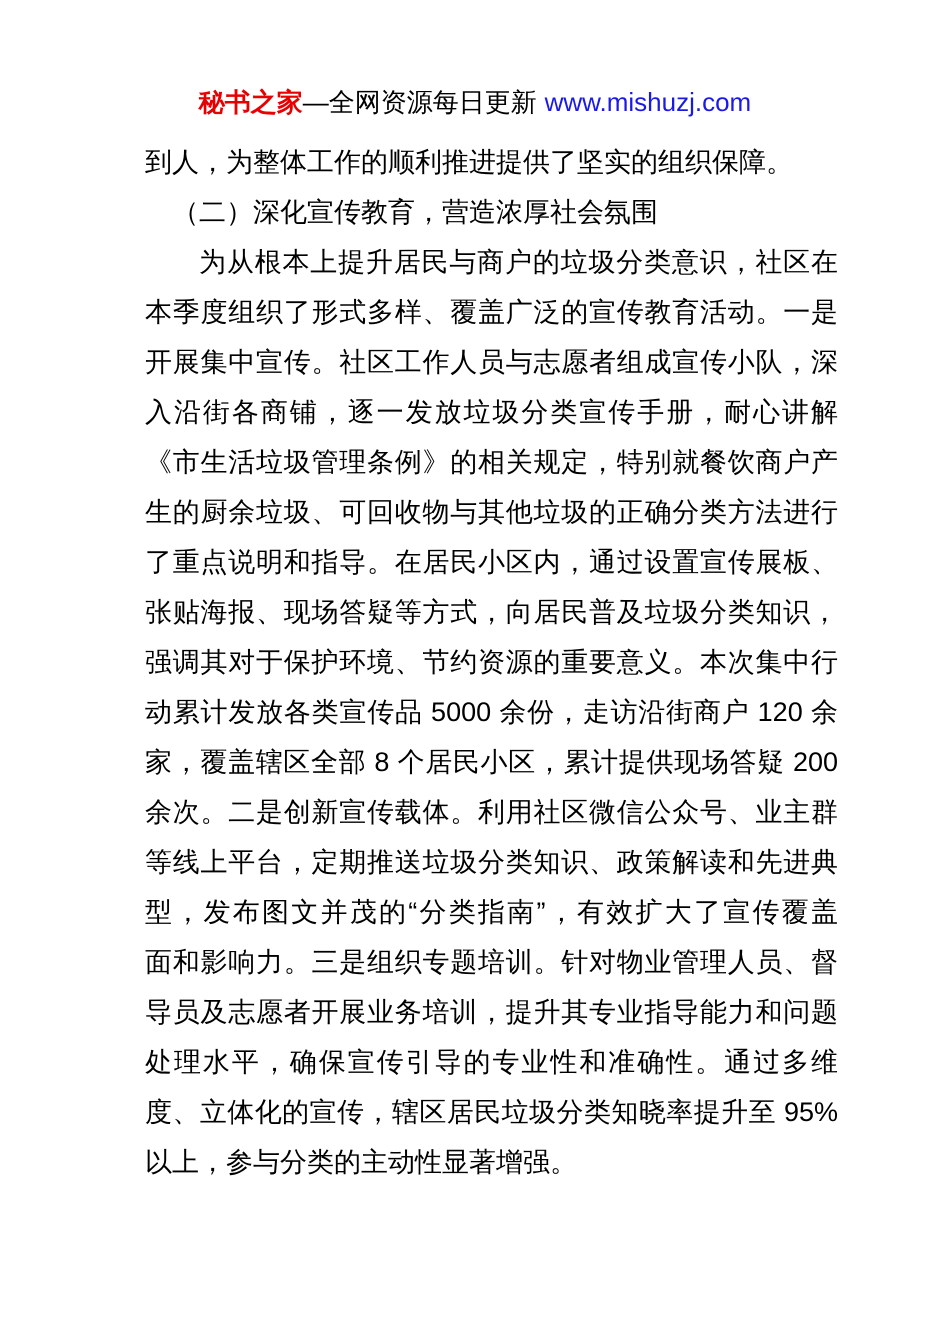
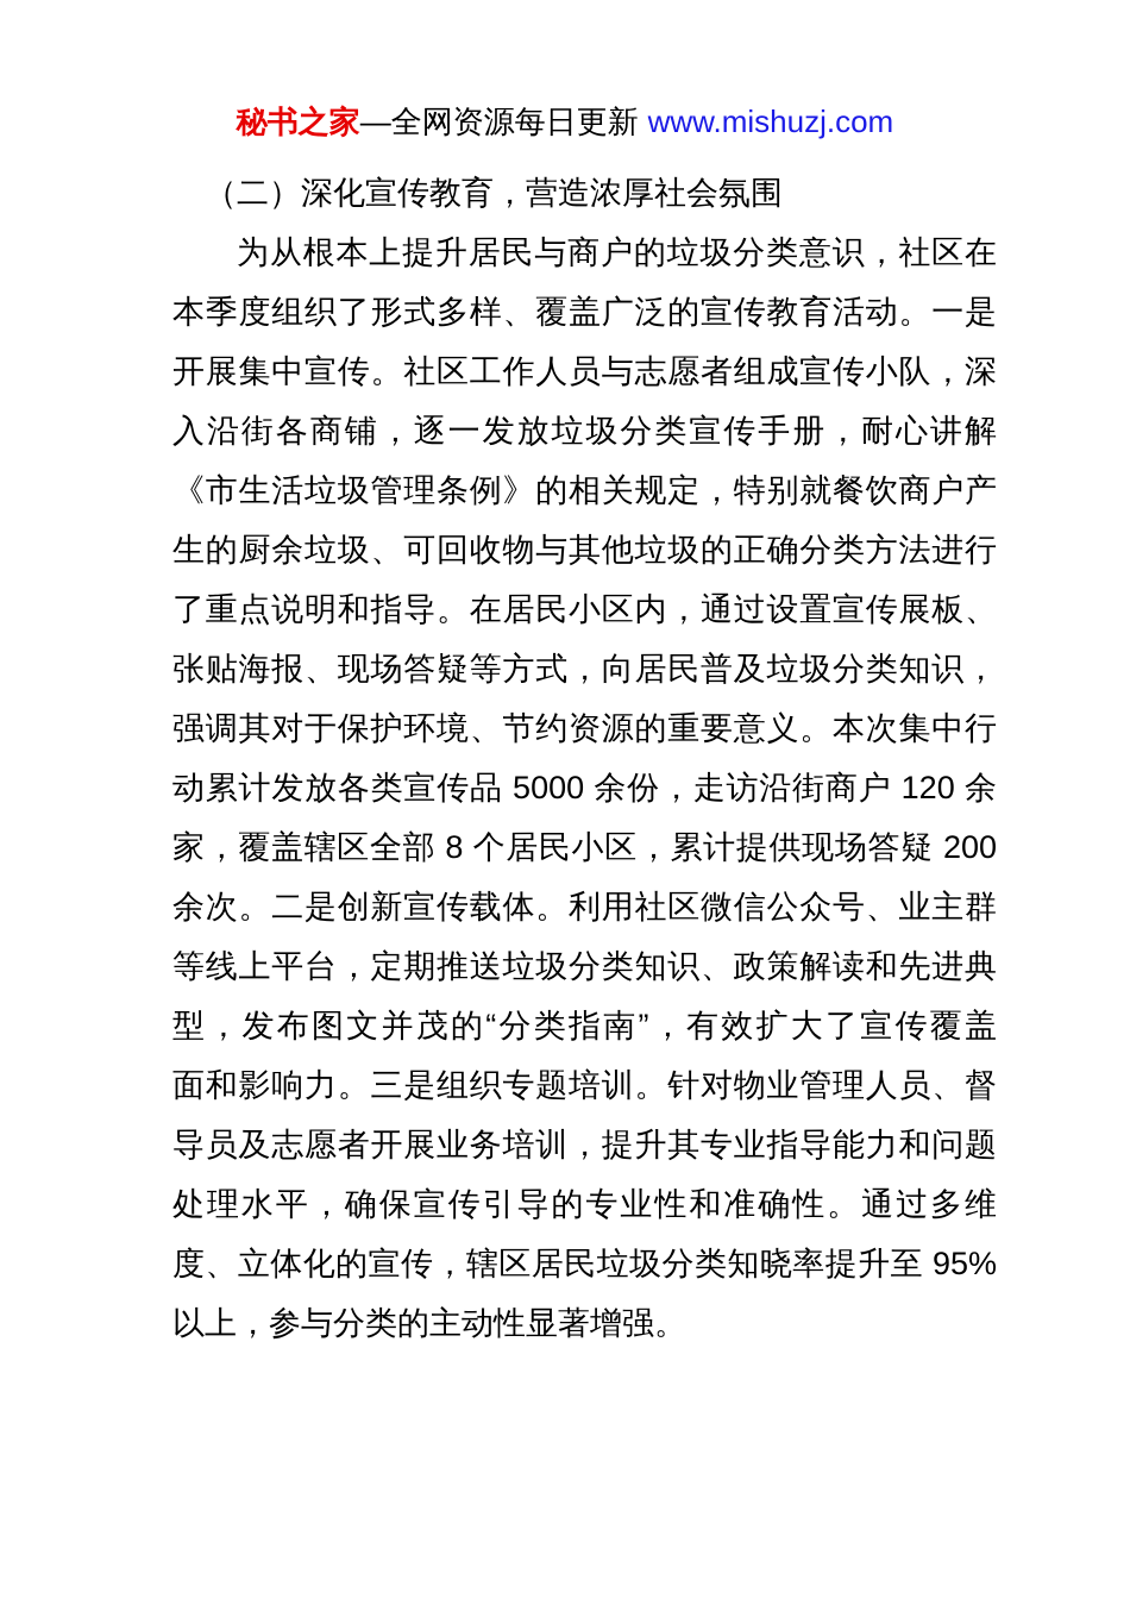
  秘书之家—全网资源每日更新 www.mishuzj.com
- 到人，为整体工作的顺利推进提供了坚实的组织保障。
  （二）深化宣传教育，营造浓厚社会氛围
  为从根本上提升居民与商户的垃圾分类意识，社区在
  本季度组织了形式多样、覆盖广泛的宣传教育活动。一是
  开展集中宣传。社区工作人员与志愿者组成宣传小队，深
  入沿街各商铺，逐一发放垃圾分类宣传手册，耐心讲解
  《市生活垃圾管理条例》的相关规定，特别就餐饮商户产
  生的厨余垃圾、可回收物与其他垃圾的正确分类方法进行
  了重点说明和指导。在居民小区内，通过设置宣传展板、
  张贴海报、现场答疑等方式，向居民普及垃圾分类知识，
  强调其对于保护环境、节约资源的重要意义。本次集中行
  动累计发放各类宣传品 5000 余份，走访沿街商户 120 余
  家，覆盖辖区全部 8 个居民小区，累计提供现场答疑 200
  余次。二是创新宣传载体。利用社区微信公众号、业主群
  等线上平台，定期推送垃圾分类知识、政策解读和先进典
  型，发布图文并茂的“分类指南”，有效扩大了宣传覆盖
  面和影响力。三是组织专题培训。针对物业管理人员、督
  导员及志愿者开展业务培训，提升其专业指导能力和问题
  处理水平，确保宣传引导的专业性和准确性。通过多维
  度、立体化的宣传，辖区居民垃圾分类知晓率提升至 95%
  以上，参与分类的主动性显著增强。
